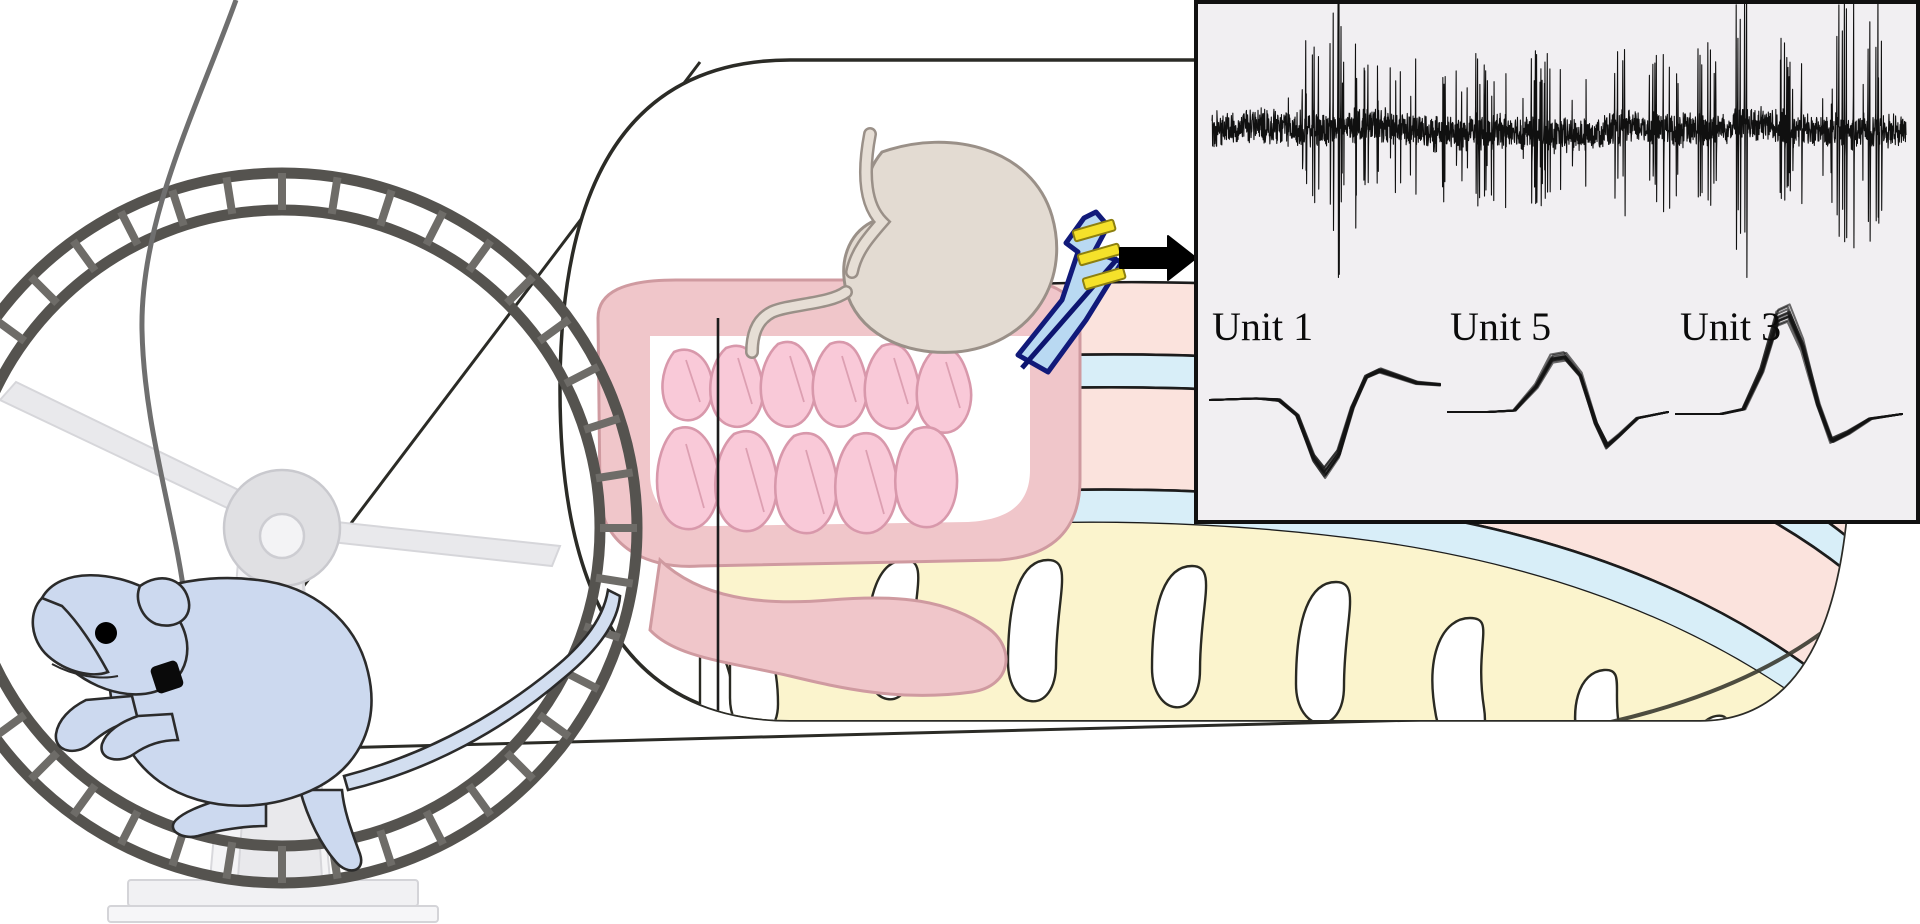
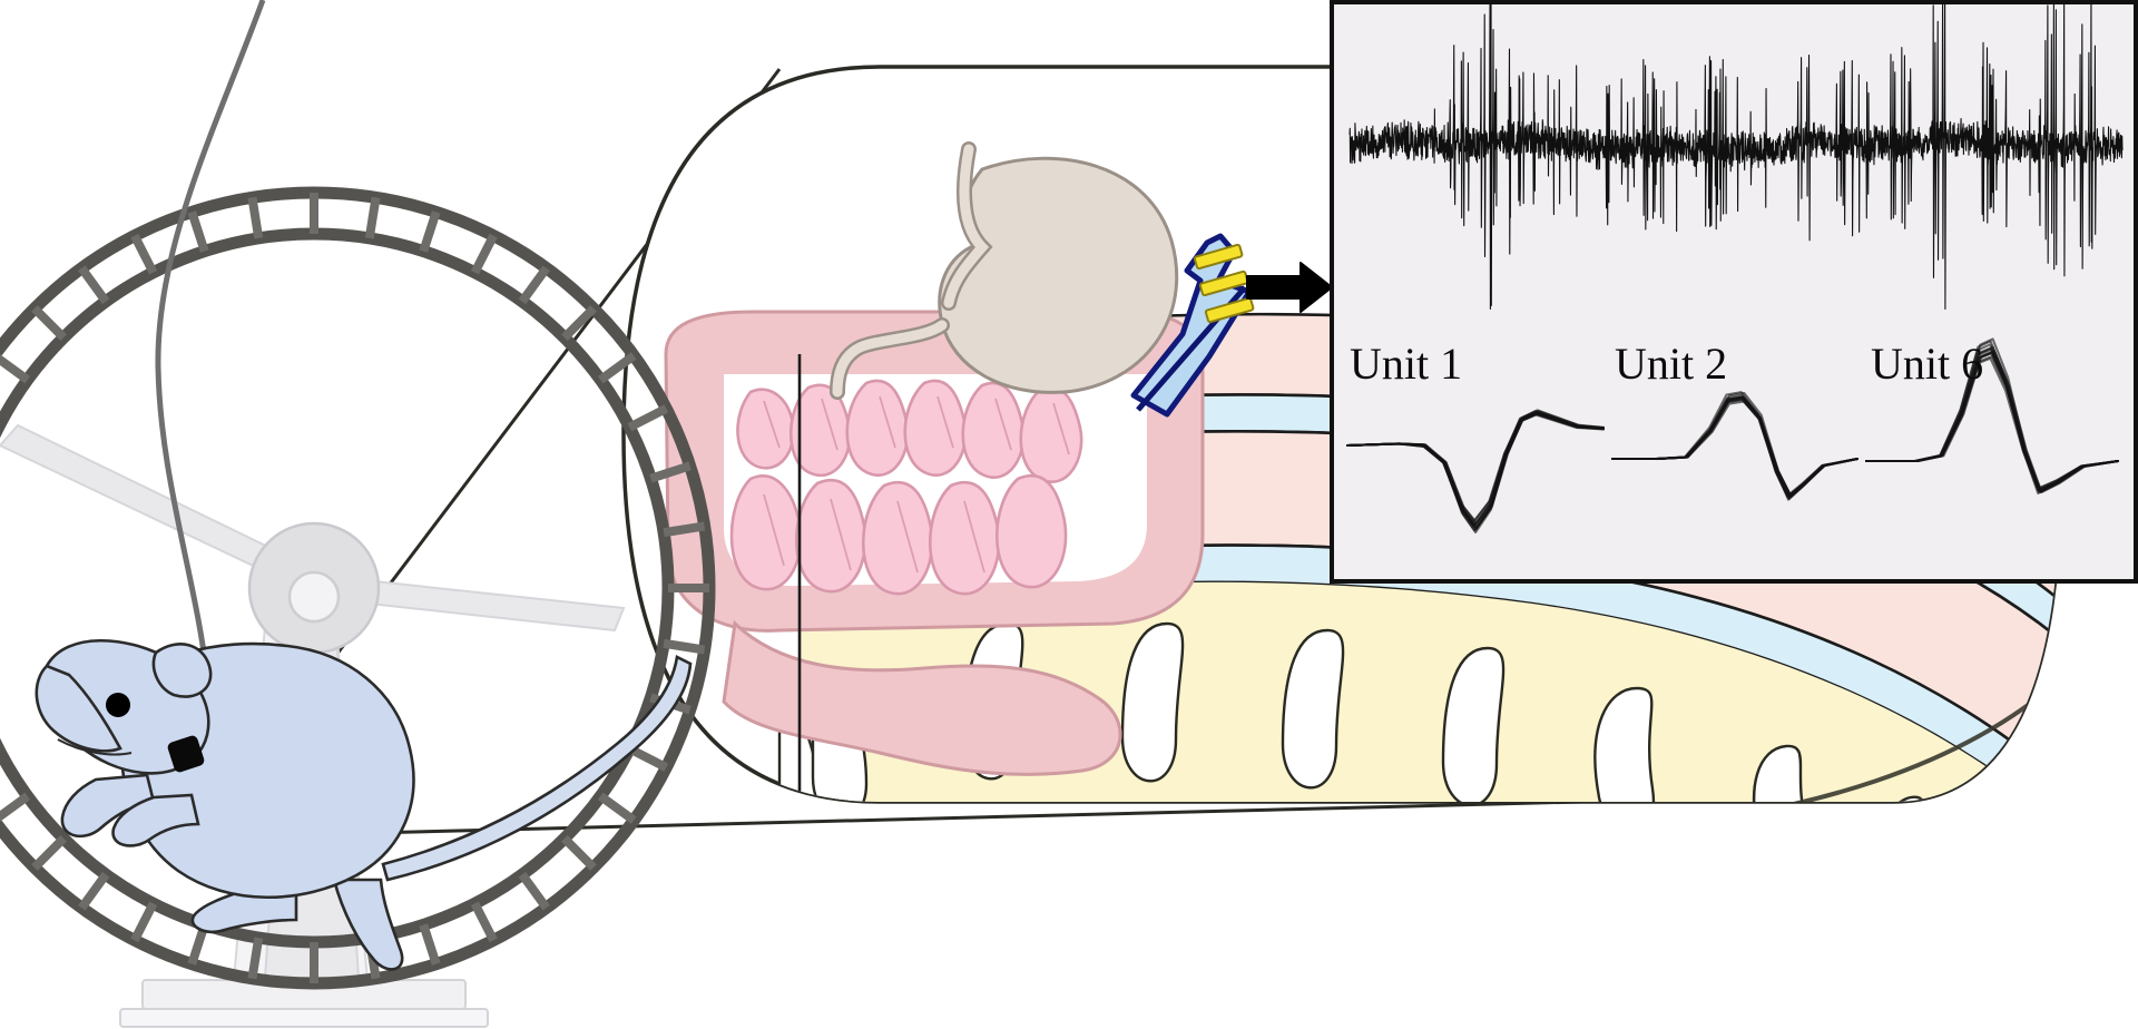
  Unit 1
- Unit 5
+ Unit 2
- Unit 3
+ Unit 6
